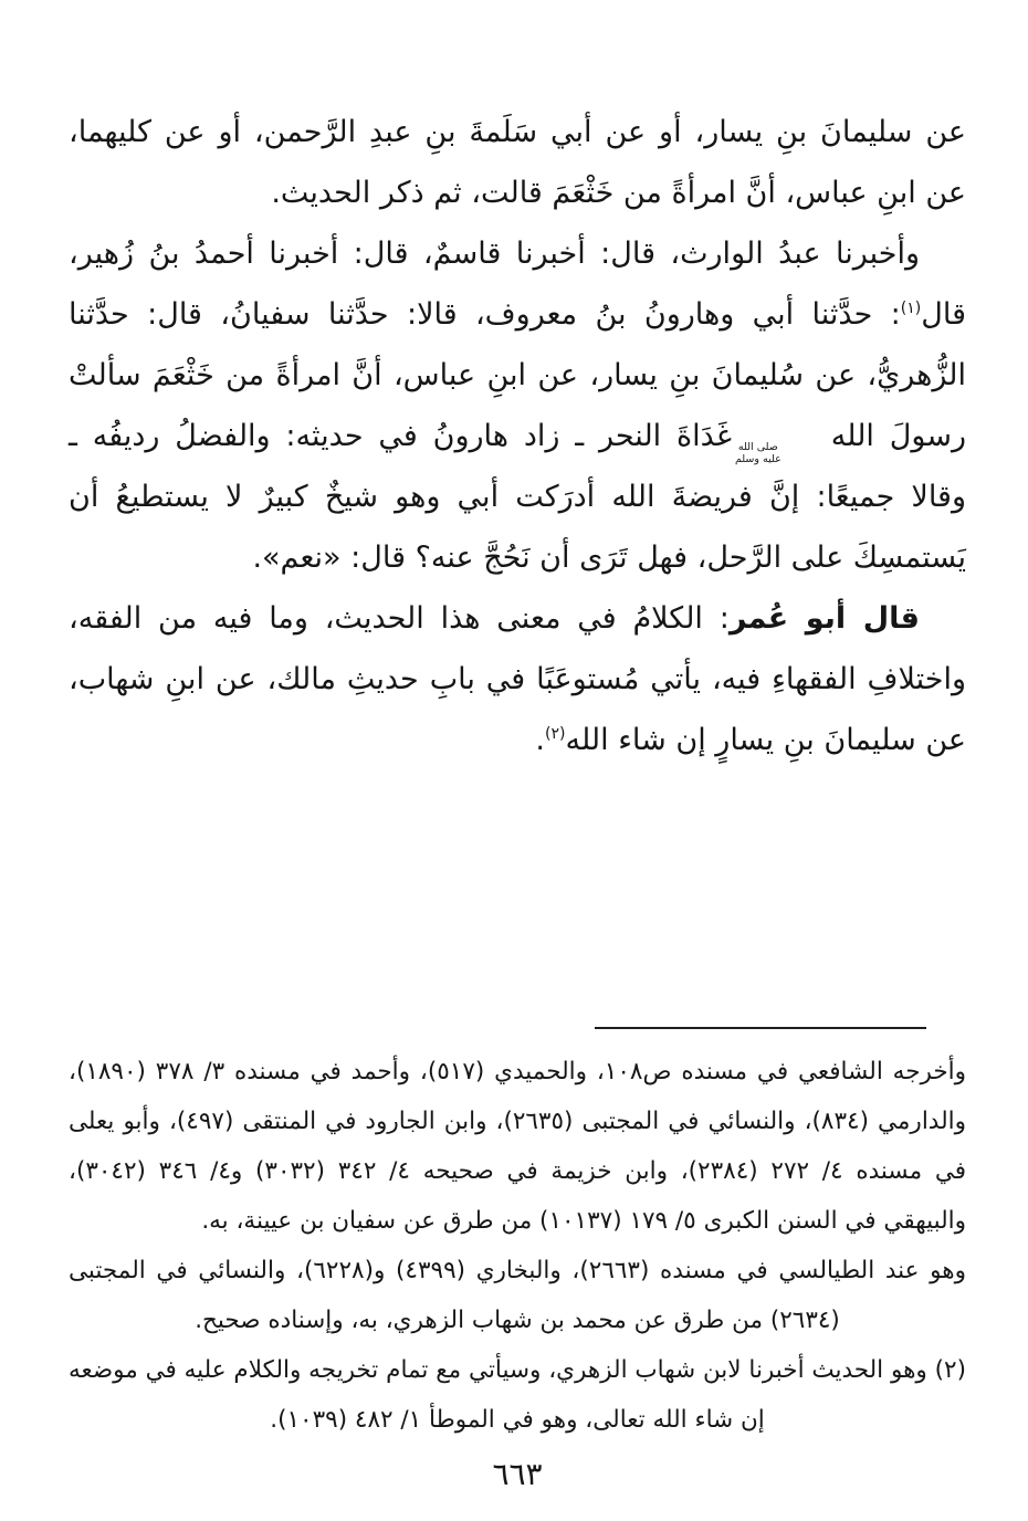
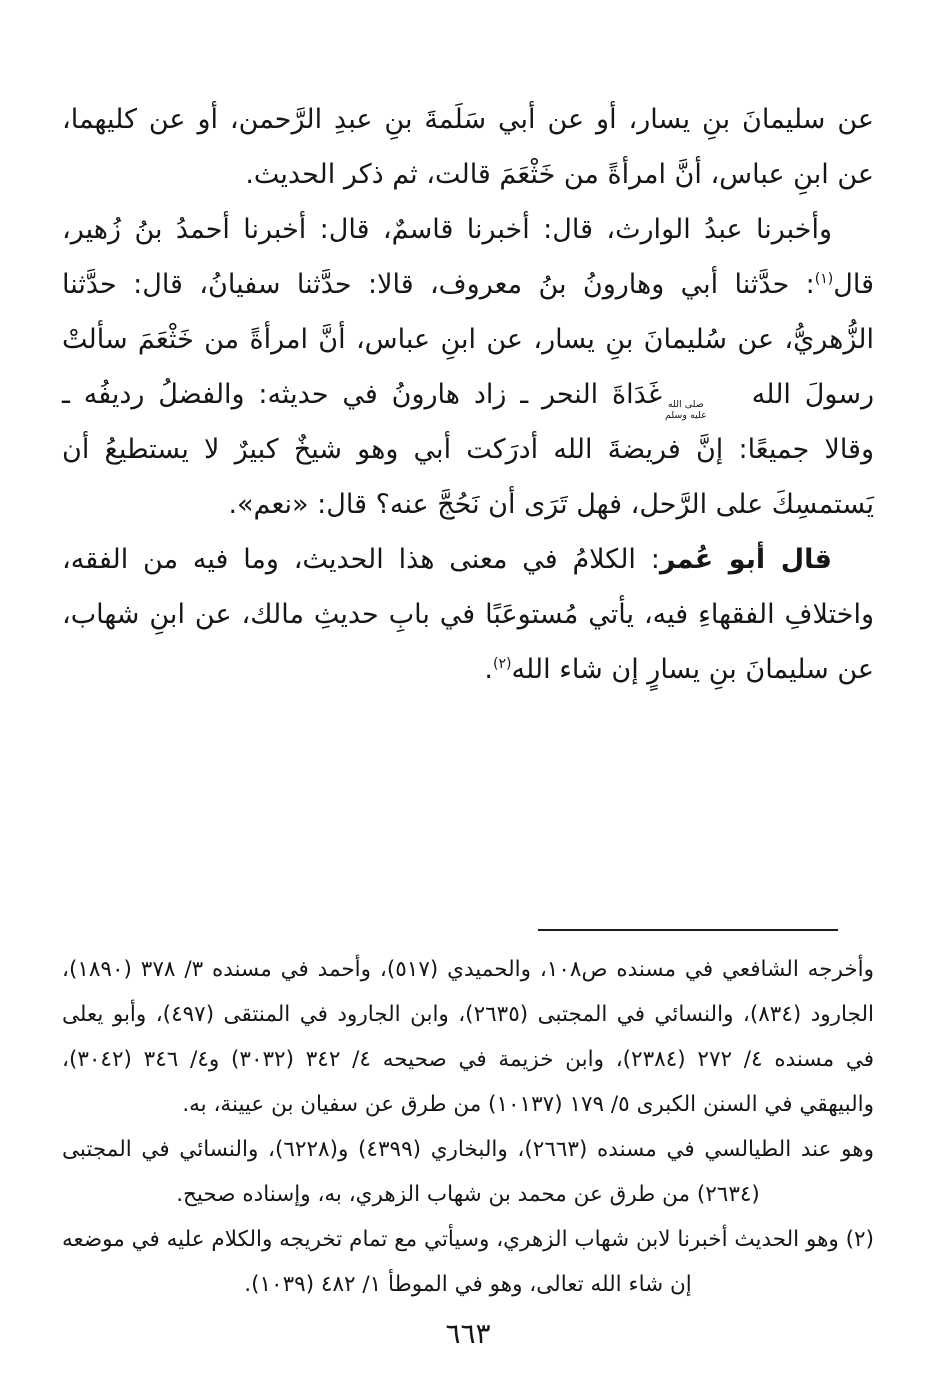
  عن سليمانَ بنِ يسار، أو عن أبي سَلَمةَ بنِ عبدِ الرَّحمن، أو عن كليهما، عن ابنِ عباس، أنَّ امرأةً من خَثْعَمَ قالت، ثم ذكر الحديث.
  وأخبرنا عبدُ الوارث، قال: أخبرنا قاسمٌ، قال: أخبرنا أحمدُ بنُ زُهير، قال(١): حدَّثنا أبي وهارونُ بنُ معروف، قالا: حدَّثنا سفيانُ، قال: حدَّثنا الزُّهريُّ، عن سُليمانَ بنِ يسار، عن ابنِ عباس، أنَّ امرأةً من خَثْعَمَ سألتْ رسولَ الله
  صلى الله
  عليه وسلم
  غَدَاةَ النحر ـ زاد هارونُ في حديثه: والفضلُ رديفُه ـ وقالا جميعًا: إنَّ فريضةَ الله أدرَكت أبي وهو شيخٌ كبيرٌ لا يستطيعُ أن يَستمسِكَ على الرَّحل، فهل تَرَى أن نَحُجَّ عنه؟ قال: «نعم».
  قال أبو عُمر: الكلامُ في معنى هذا الحديث، وما فيه من الفقه، واختلافِ الفقهاءِ فيه، يأتي مُستوعَبًا في بابِ حديثِ مالك، عن ابنِ شهاب، عن سليمانَ بنِ يسارٍ إن شاء الله(٢).
- وأخرجه الشافعي في مسنده ص١٠٨، والحميدي (٥١٧)، وأحمد في مسنده ٣/ ٣٧٨ (١٨٩٠)، والدارمي (٨٣٤)، والنسائي في المجتبى (٢٦٣٥)، وابن الجارود في المنتقى (٤٩٧)، وأبو يعلى في مسنده ٤/ ٢٧٢ (٢٣٨٤)، وابن خزيمة في صحيحه ٤/ ٣٤٢ (٣٠٣٢) و٤/ ٣٤٦ (٣٠٤٢)، والبيهقي في السنن الكبرى ٥/ ١٧٩ (١٠١٣٧) من طرق عن سفيان بن عيينة، به.
+ وأخرجه الشافعي في مسنده ص١٠٨، والحميدي (٥١٧)، وأحمد في مسنده ٣/ ٣٧٨ (١٨٩٠)، الجارود (٨٣٤)، والنسائي في المجتبى (٢٦٣٥)، وابن الجارود في المنتقى (٤٩٧)، وأبو يعلى في مسنده ٤/ ٢٧٢ (٢٣٨٤)، وابن خزيمة في صحيحه ٤/ ٣٤٢ (٣٠٣٢) و٤/ ٣٤٦ (٣٠٤٢)، والبيهقي في السنن الكبرى ٥/ ١٧٩ (١٠١٣٧) من طرق عن سفيان بن عيينة، به.
  وهو عند الطيالسي في مسنده (٢٦٦٣)، والبخاري (٤٣٩٩) و(٦٢٢٨)، والنسائي في المجتبى (٢٦٣٤) من طرق عن محمد بن شهاب الزهري، به، وإسناده صحيح.
  (٢) وهو الحديث أخبرنا لابن شهاب الزهري، وسيأتي مع تمام تخريجه والكلام عليه في موضعه إن شاء الله تعالى، وهو في الموطأ ١/ ٤٨٢ (١٠٣٩).
  ٦٦٣
